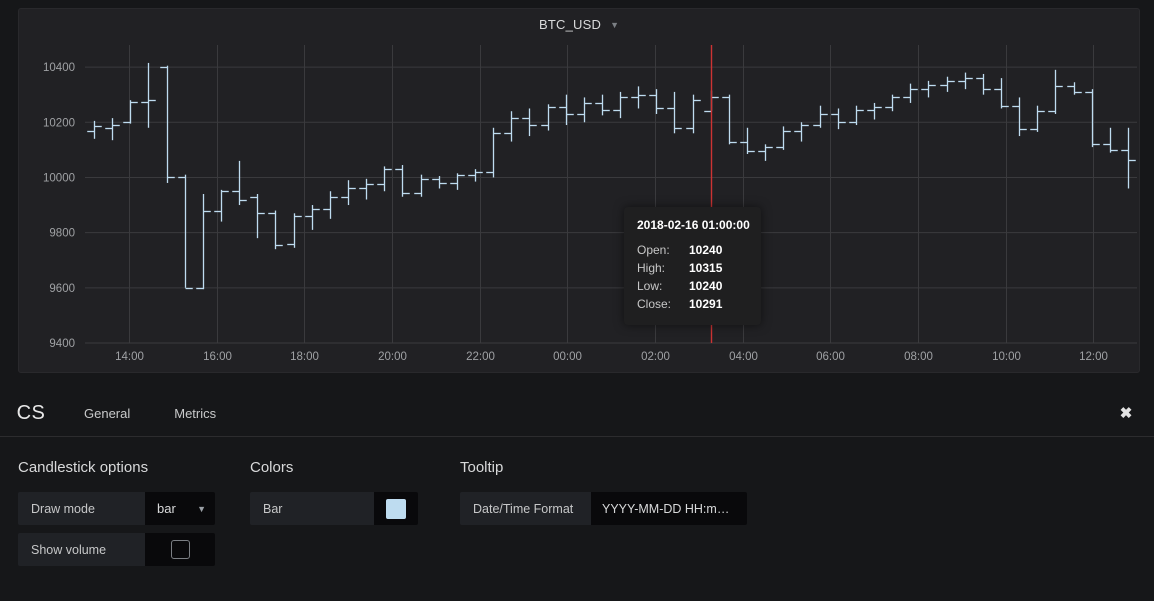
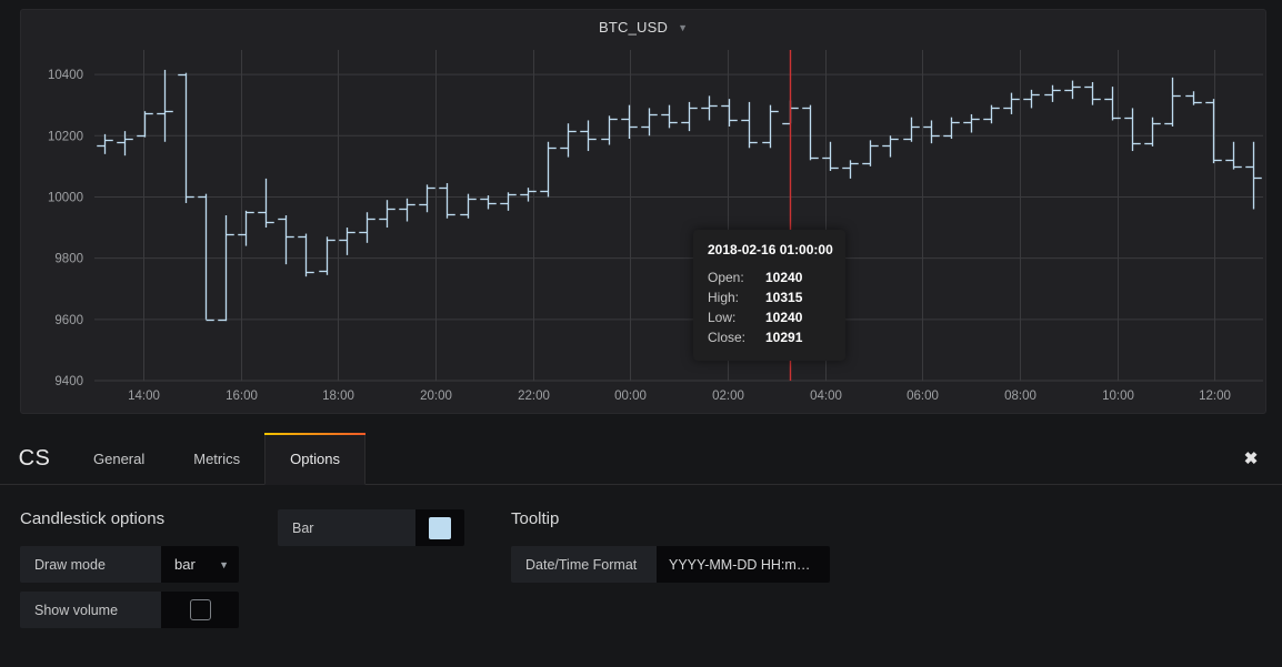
  BTC_USD
  ▼
  10400
  10200
  10000
  9800
  9600
  9400
  14:00
  16:00
  18:00
  20:00
  22:00
  00:00
  02:00
  04:00
  06:00
  08:00
  10:00
  12:00
  2018-02-16 01:00:00
  Open:
  10240
  High:
  10315
  Low:
  10240
  Close:
  10291
  CS
  General
  Metrics
+ Options
  ✖
  Candlestick options
  Draw mode
  bar
  ▼
  Show volume
- Colors
  Bar
  Tooltip
  Date/Time Format
  YYYY-MM-DD HH:m…
